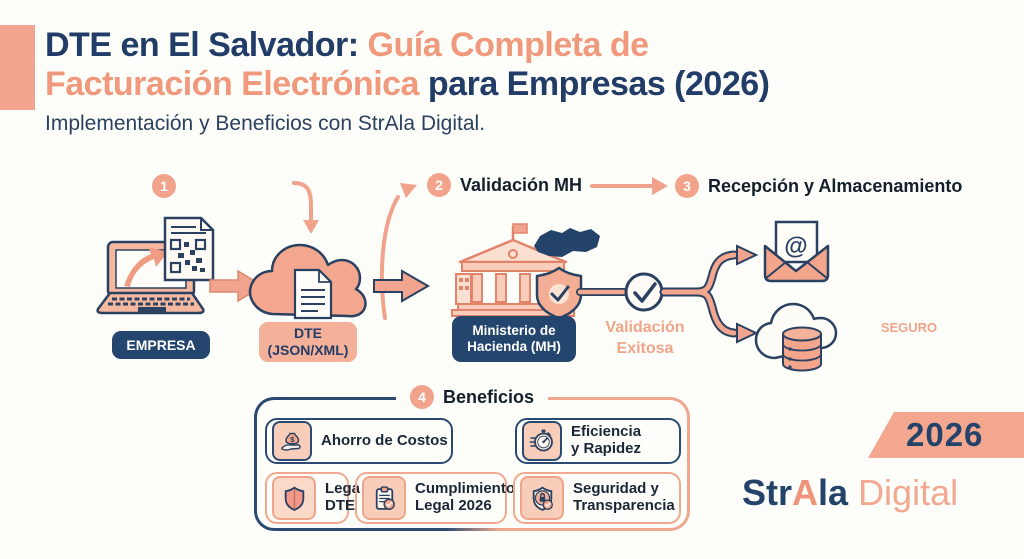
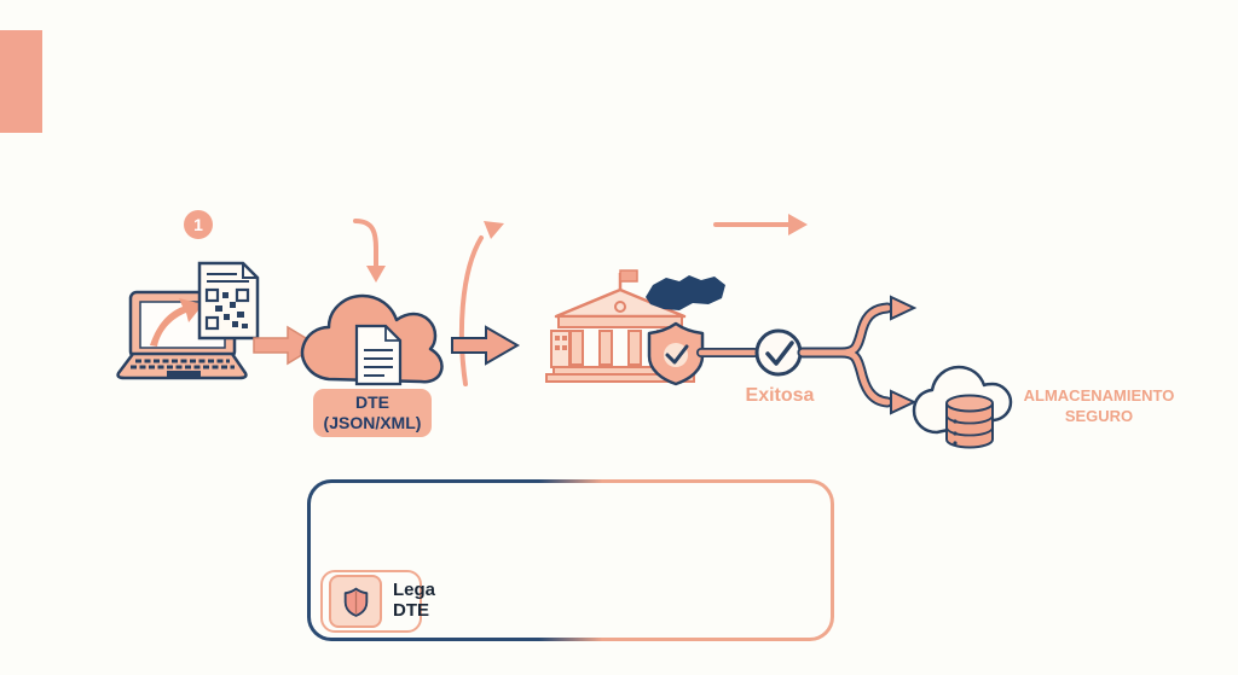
- @
- DTE en El Salvador: Guía Completa de
- Facturación Electrónica para Empresas (2026)
- Implementación y Beneficios con StrAla Digital.
  1
- 2
- Validación MH
- 3
- Recepción y Almacenamiento
- EMPRESA
  DTE
  (JSON/XML)
- Ministerio de
- Hacienda (MH)
- Validación
  Exitosa
+ ALMACENAMIENTO
  SEGURO
- 4
- Beneficios
- $
- Ahorro de Costos
- Eficiencia
- y Rapidez
  Lega
  DTE
- Cumplimiento
- Legal 2026
- Seguridad y
- Transparencia
- 2026
- StrAla Digital
